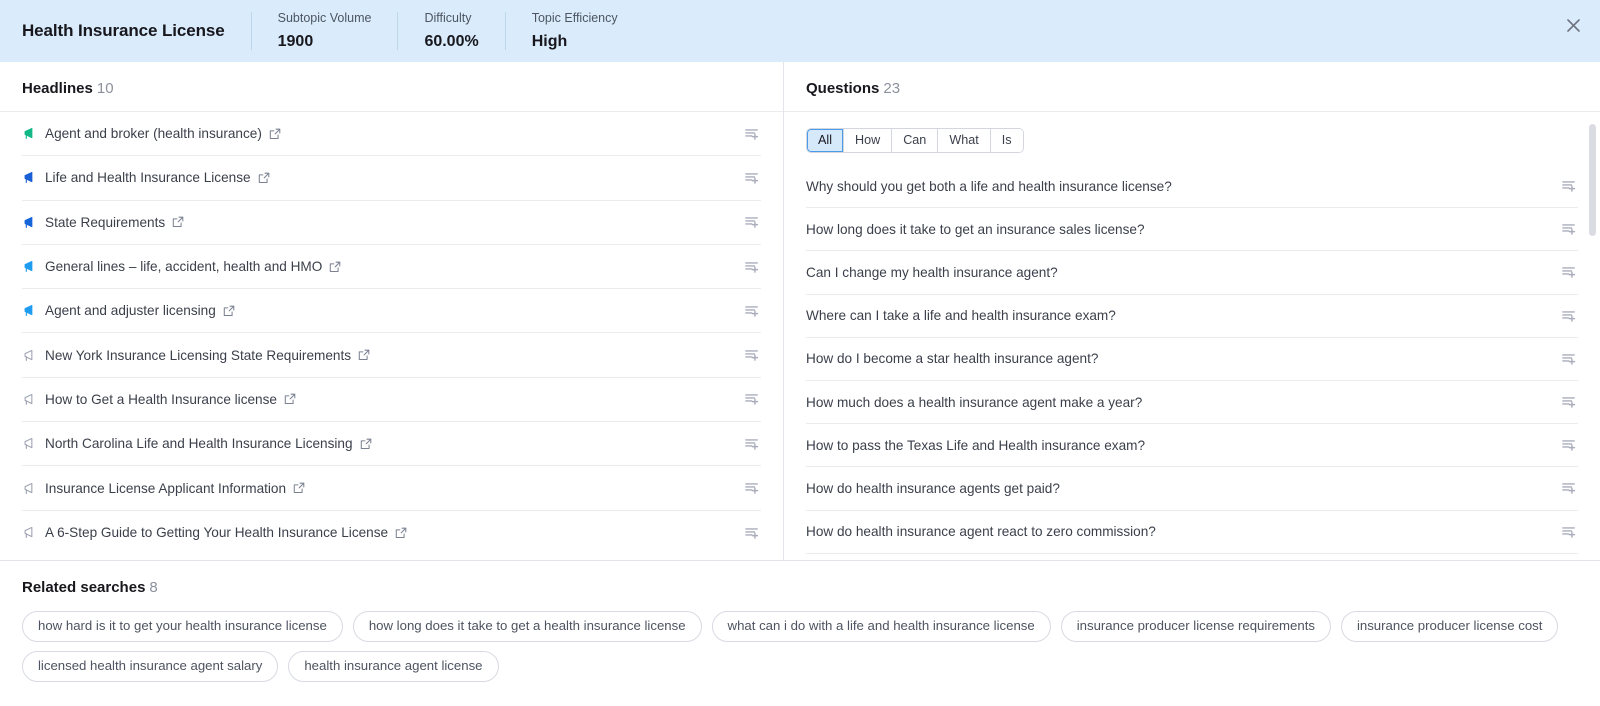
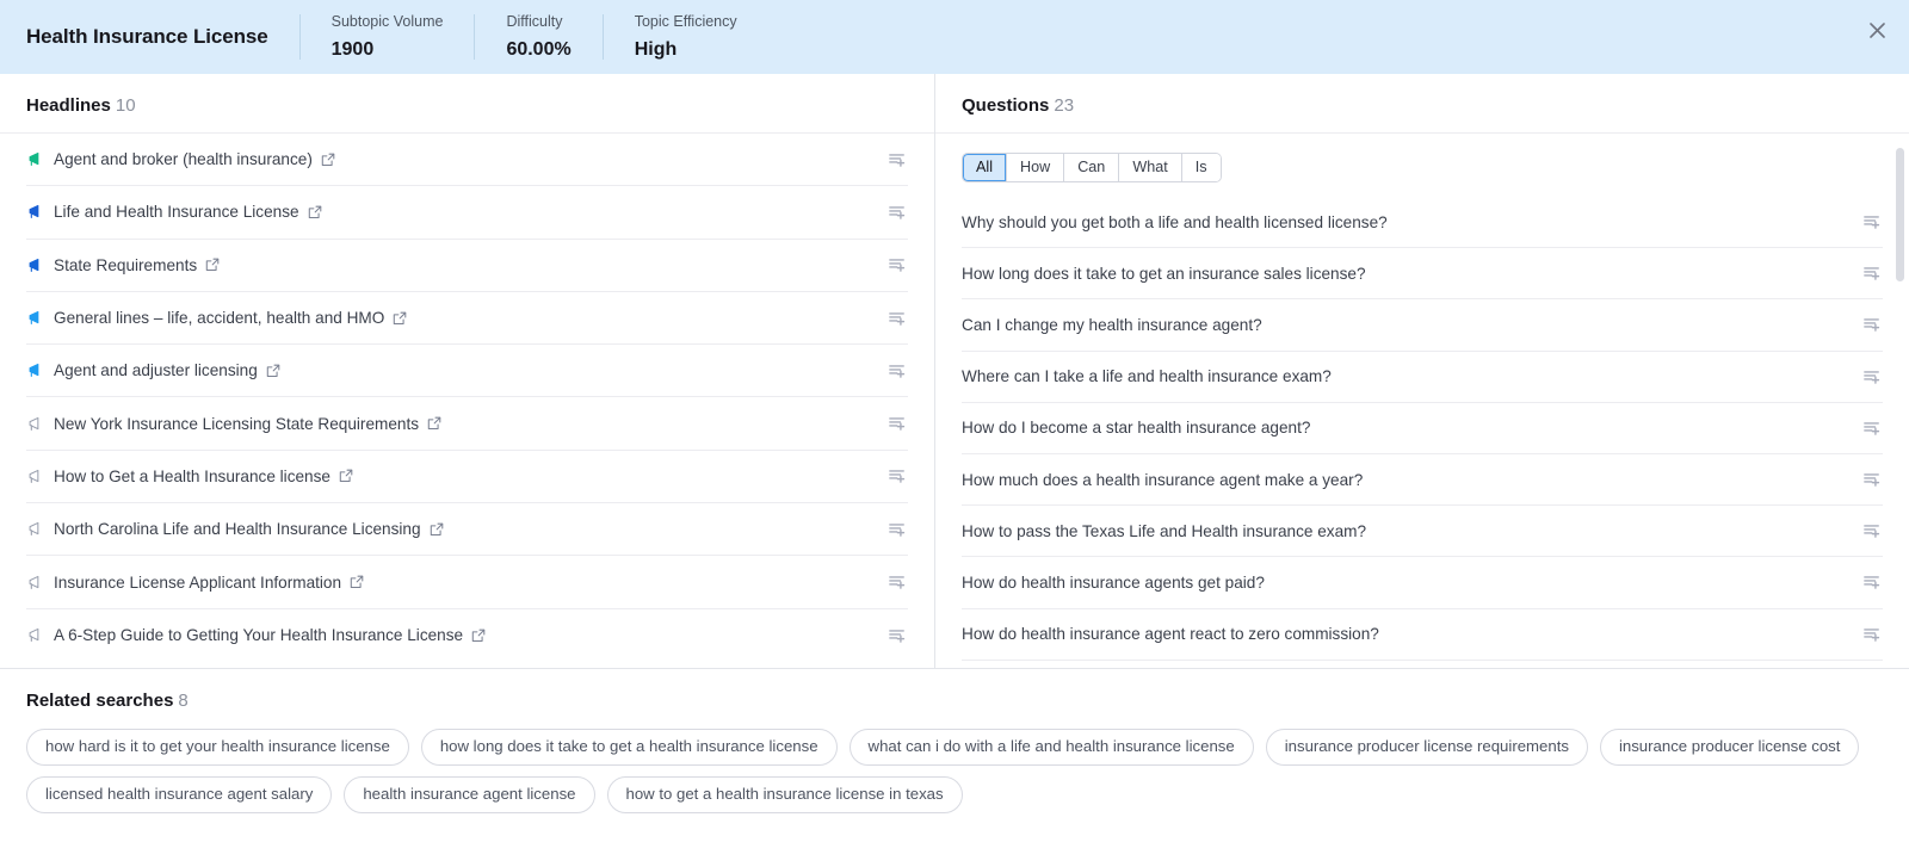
  Health Insurance License
  Subtopic Volume
  1900
  Difficulty
  60.00%
  Topic Efficiency
  High
  Headlines 10
  Agent and broker (health insurance)
  Life and Health Insurance License
  State Requirements
  General lines – life, accident, health and HMO
  Agent and adjuster licensing
  New York Insurance Licensing State Requirements
  How to Get a Health Insurance license
  North Carolina Life and Health Insurance Licensing
  Insurance License Applicant Information
  A 6-Step Guide to Getting Your Health Insurance License
  Questions 23
  All
  How
  Can
  What
  Is
- Why should you get both a life and health insurance license?
+ Why should you get both a life and health licensed license?
  How long does it take to get an insurance sales license?
  Can I change my health insurance agent?
  Where can I take a life and health insurance exam?
  How do I become a star health insurance agent?
  How much does a health insurance agent make a year?
  How to pass the Texas Life and Health insurance exam?
  How do health insurance agents get paid?
  How do health insurance agent react to zero commission?
  Related searches 8
  how hard is it to get your health insurance license
  how long does it take to get a health insurance license
  what can i do with a life and health insurance license
  insurance producer license requirements
  insurance producer license cost
  licensed health insurance agent salary
  health insurance agent license
+ how to get a health insurance license in texas
